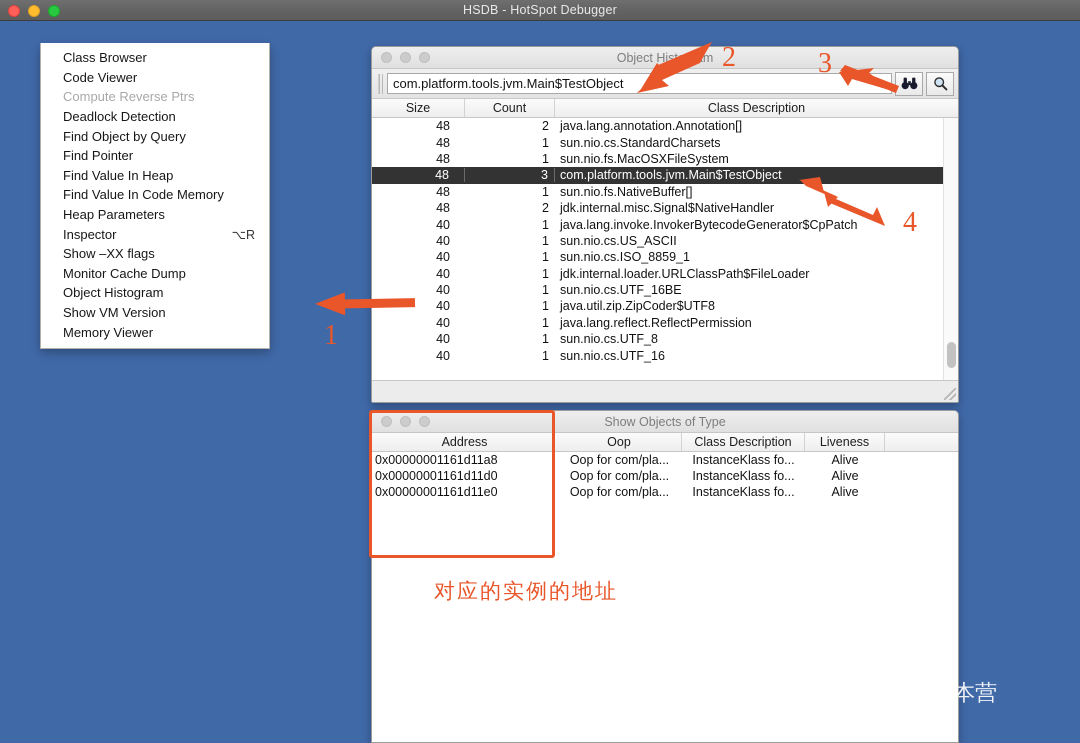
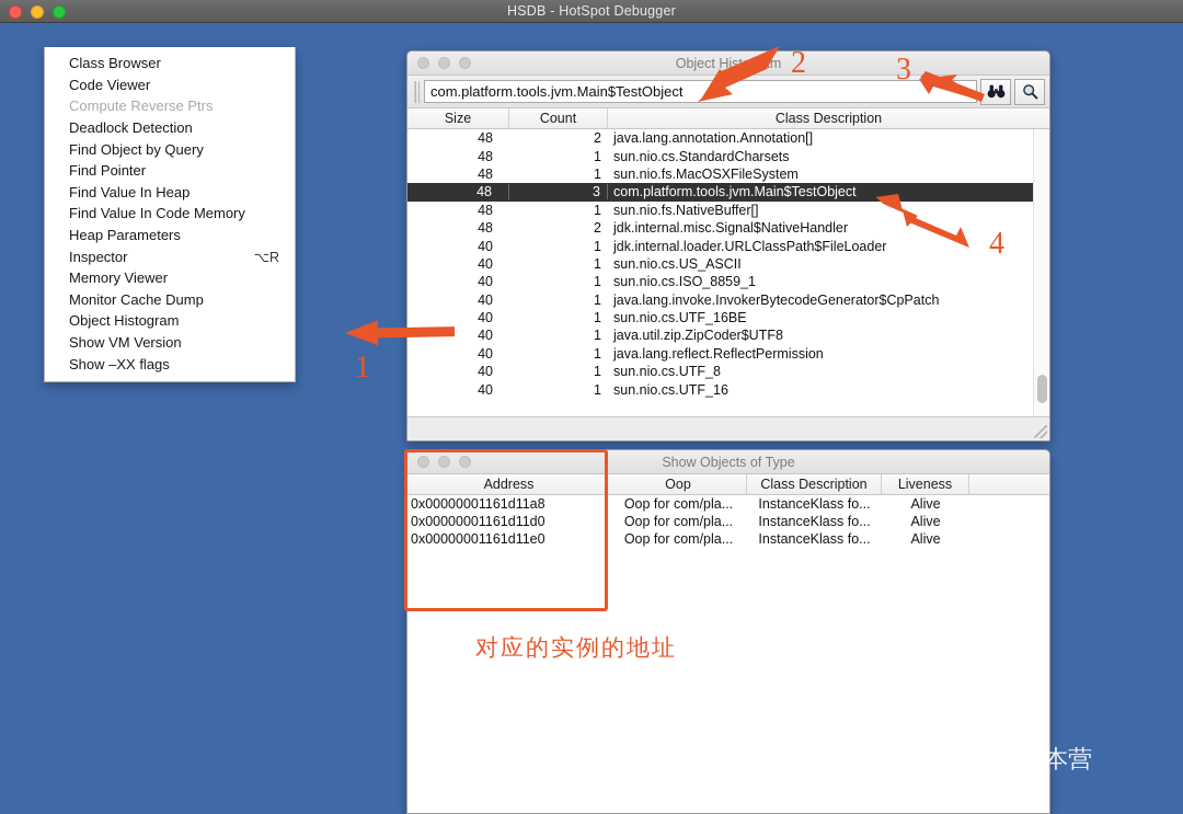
  HSDB - HotSpot Debugger
  Class Browser
  Code Viewer
  Compute Reverse Ptrs
  Deadlock Detection
  Find Object by Query
  Find Pointer
  Find Value In Heap
  Find Value In Code Memory
  Heap Parameters
  Inspector
  ⌥R
- Show –XX flags
+ Memory Viewer
  Monitor Cache Dump
  Object Histogram
  Show VM Version
- Memory Viewer
+ Show –XX flags
  com.platform.tools.jvm.Main$TestObject
  Size
  Count
  Class Description
  48
  2
  java.lang.annotation.Annotation[]
  48
  1
  sun.nio.cs.StandardCharsets
  48
  1
  sun.nio.fs.MacOSXFileSystem
  48
  3
  com.platform.tools.jvm.Main$TestObject
  48
  1
  sun.nio.fs.NativeBuffer[]
  48
  2
  jdk.internal.misc.Signal$NativeHandler
  40
  1
- java.lang.invoke.InvokerBytecodeGenerator$CpPatch
+ jdk.internal.loader.URLClassPath$FileLoader
  40
  1
  sun.nio.cs.US_ASCII
  40
  1
  sun.nio.cs.ISO_8859_1
  40
  1
- jdk.internal.loader.URLClassPath$FileLoader
+ java.lang.invoke.InvokerBytecodeGenerator$CpPatch
  40
  1
  sun.nio.cs.UTF_16BE
  40
  1
  java.util.zip.ZipCoder$UTF8
  40
  1
  java.lang.reflect.ReflectPermission
  40
  1
  sun.nio.cs.UTF_8
  40
  1
  sun.nio.cs.UTF_16
  Show Objects of Type
  Address
  Oop
  Class Description
  Liveness
  0x00000001161d11a8
  Oop for com/pla...
  InstanceKlass fo...
  Alive
  0x00000001161d11d0
  Oop for com/pla...
  InstanceKlass fo...
  Alive
  0x00000001161d11e0
  Oop for com/pla...
  InstanceKlass fo...
  Alive
  1
  2
  3
  4
  对应的实例的地址
  java技术大本营
